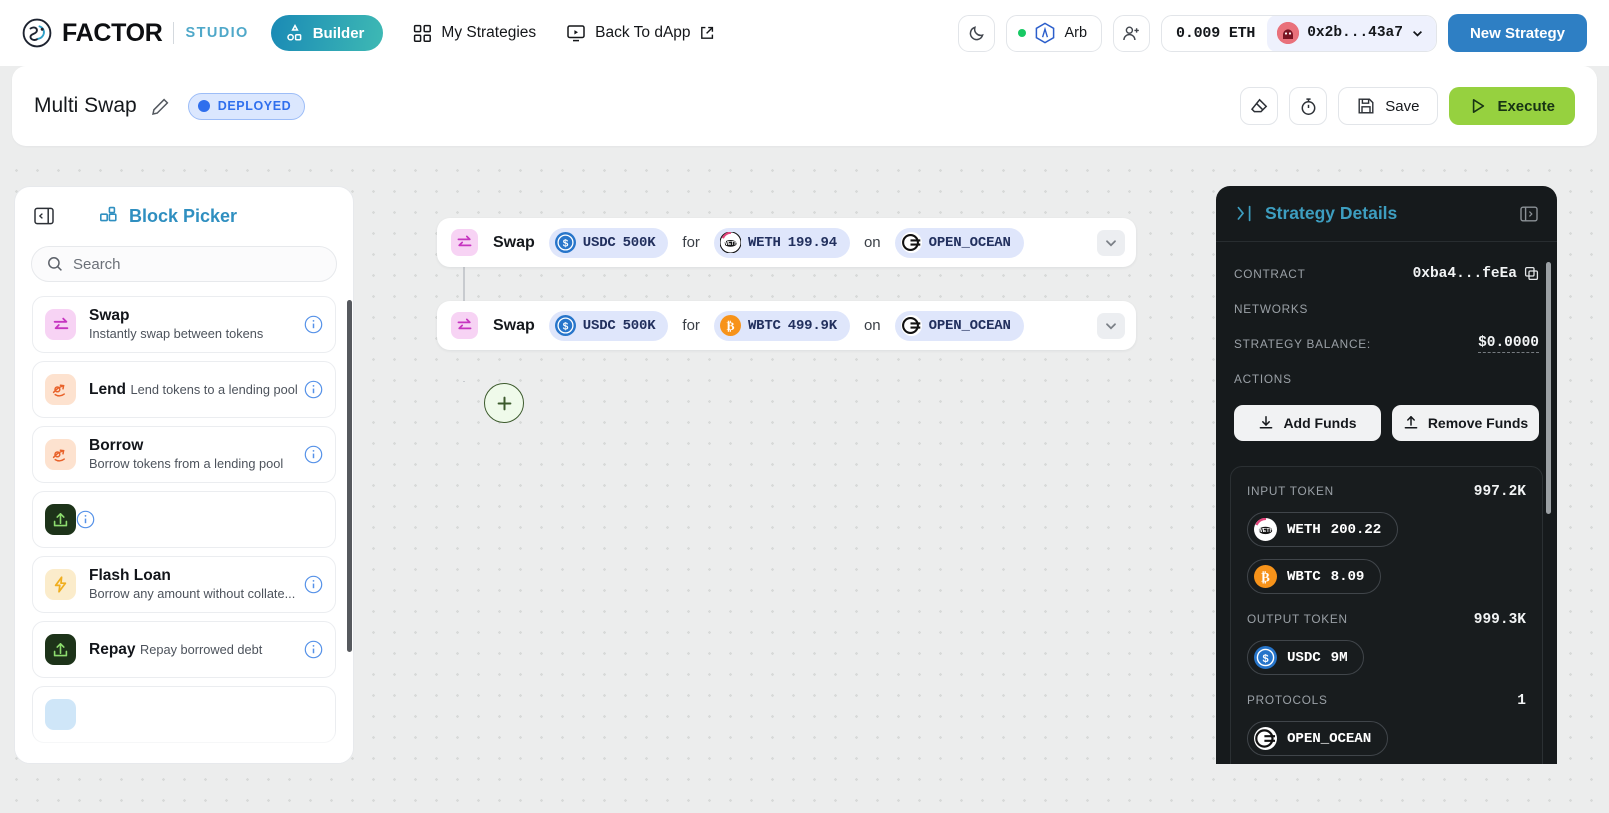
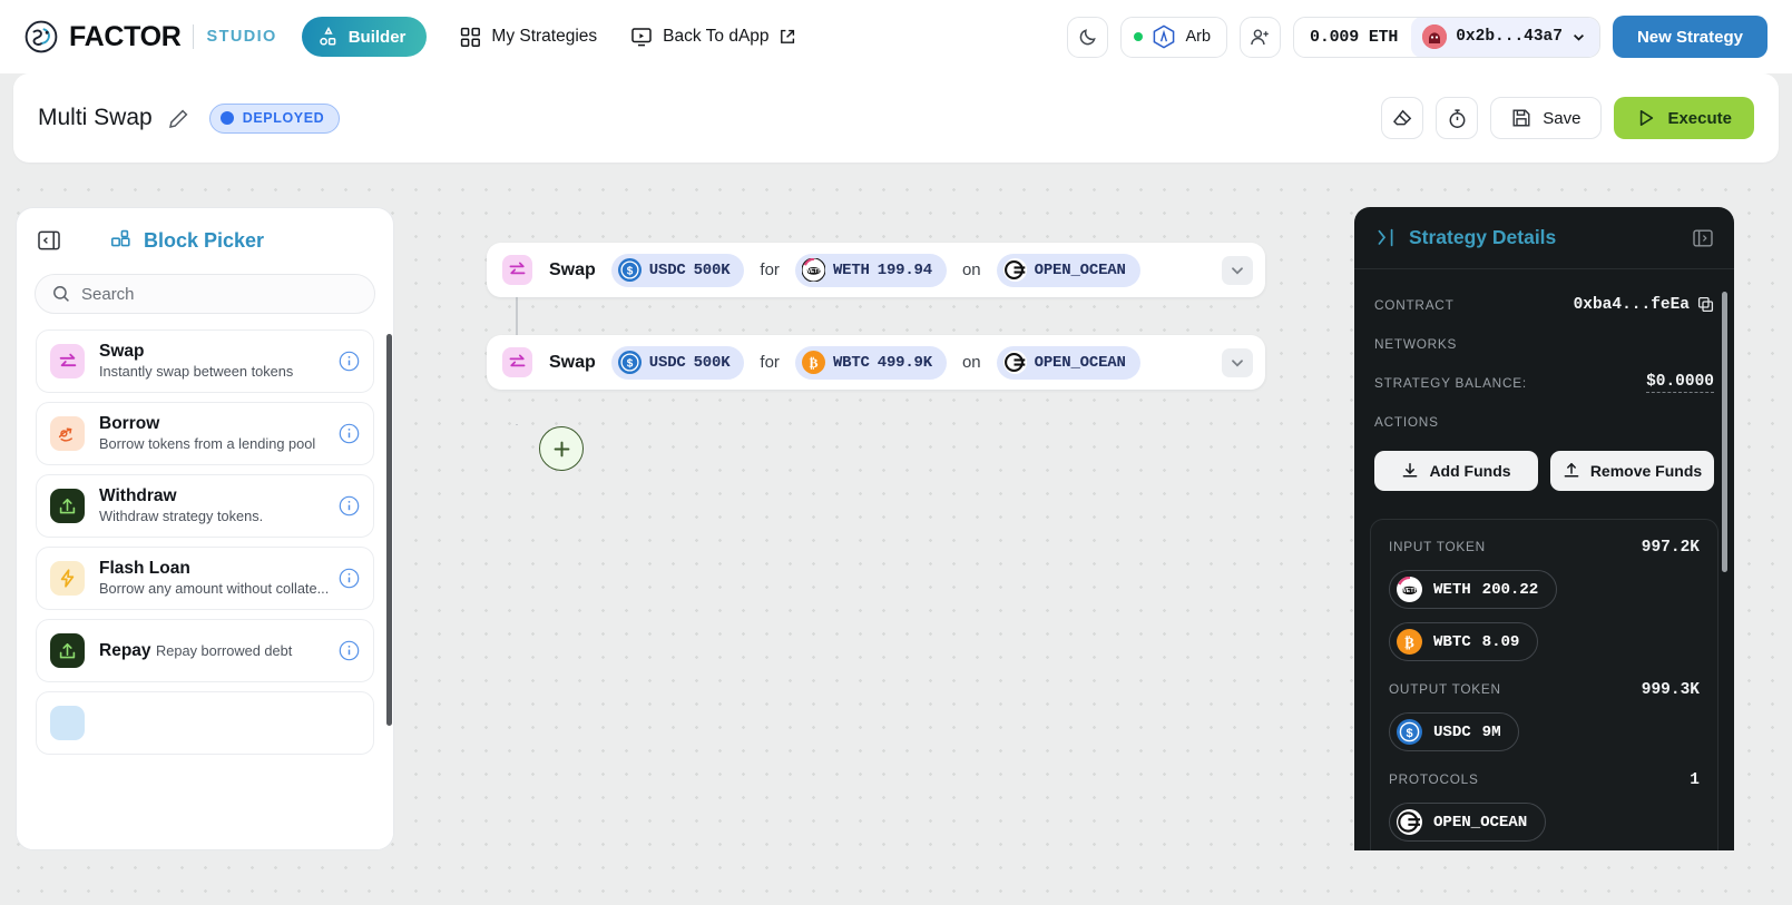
  FACTOR
  STUDIO
  Builder
  My Strategies
  Back To dApp
  Arb
  0.009 ETH
  0x2b...43a7
  New Strategy
  Multi Swap
  DEPLOYED
  Save
  Execute
  Swap
  $
  USDC
  500K
  for
  WETH
  199.94
  on
  OPEN_OCEAN
  Swap
  $
  USDC
  500K
  for
  ₿
  WBTC
  499.9K
  on
  OPEN_OCEAN
  Block Picker
  Search
  Swap Instantly swap between tokens
- Lend Lend tokens to a lending pool
  Borrow Borrow tokens from a lending pool
+ Withdraw Withdraw strategy tokens.
  Flash Loan Borrow any amount without collate...
  Repay Repay borrowed debt
  Strategy Details
  CONTRACT
  0xba4...feEa
  NETWORKS
  STRATEGY BALANCE:
  $0.0000
  ACTIONS
  Add Funds
  Remove Funds
  INPUT TOKEN
  997.2K
  WETH
  200.22
  ₿
  WBTC
  8.09
  OUTPUT TOKEN
  999.3K
  $
  USDC
  9M
  PROTOCOLS
  1
  OPEN_OCEAN
